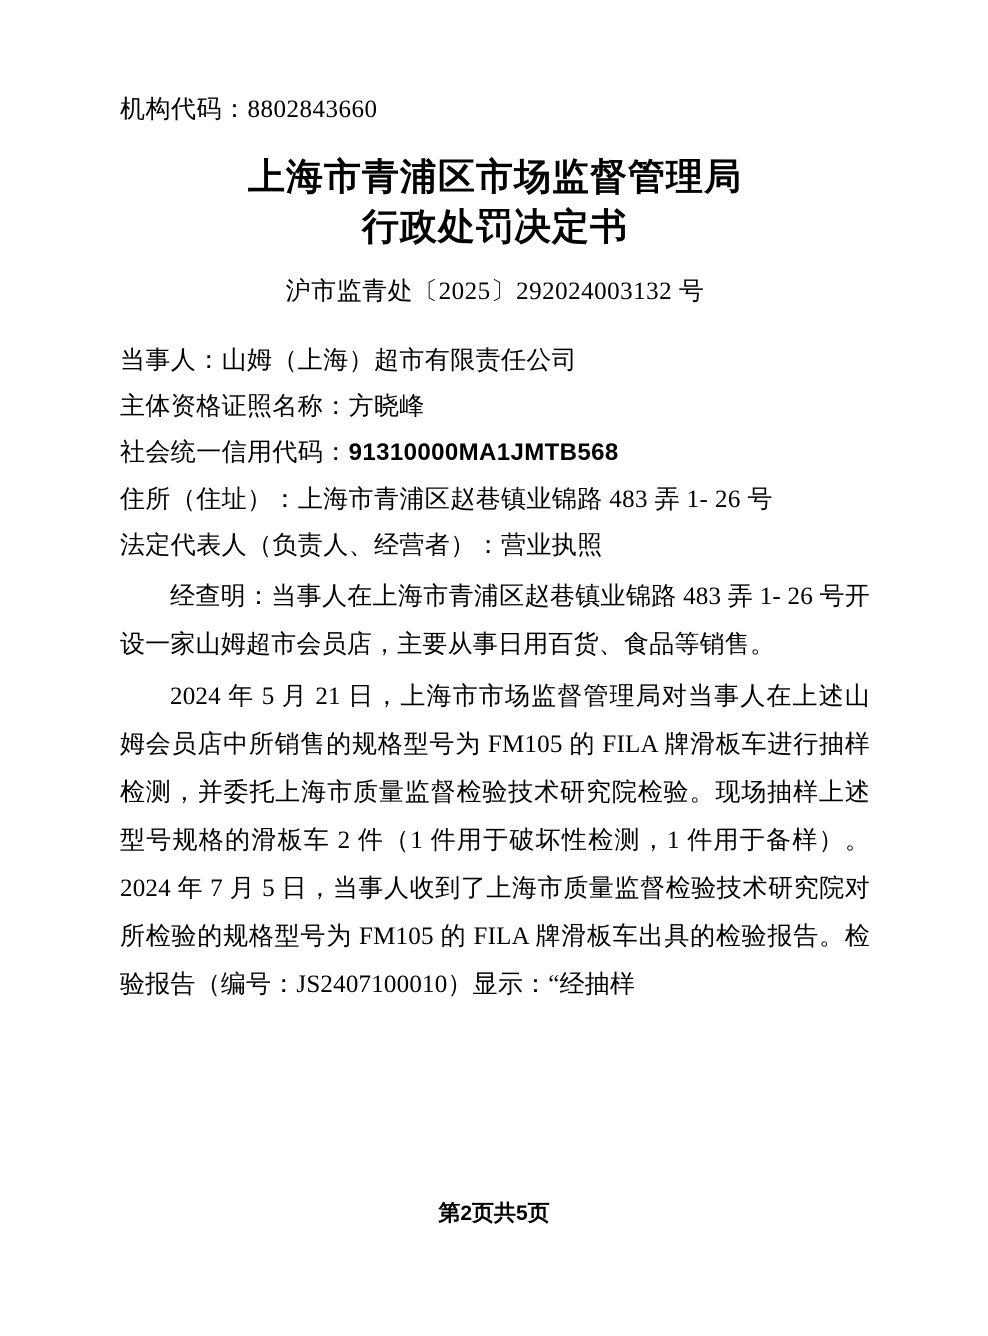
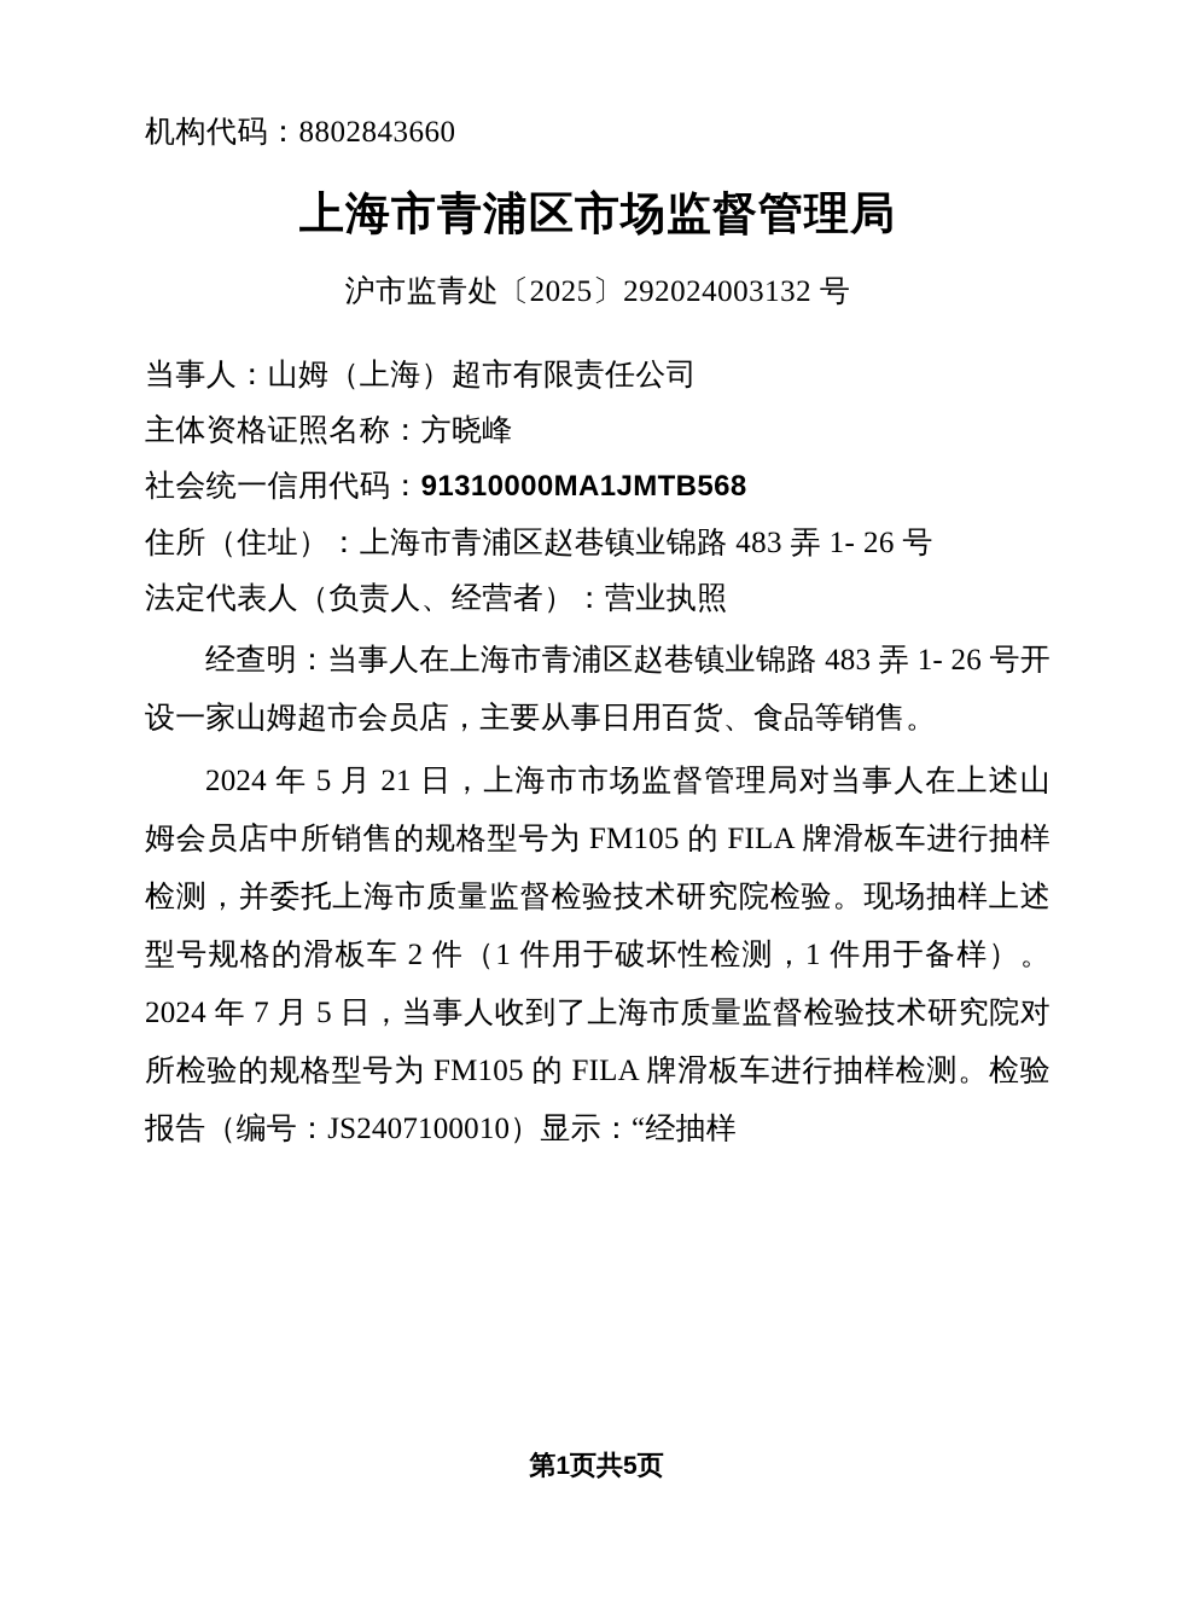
  机构代码：8802843660
  上海市青浦区市场监督管理局
- 行政处罚决定书
  沪市监青处〔2025〕292024003132 号
  当事人：山姆（上海）超市有限责任公司
  主体资格证照名称：方晓峰
  社会统一信用代码：91310000MA1JMTB568
  住所（住址）：上海市青浦区赵巷镇业锦路 483 弄 1- 26 号
  法定代表人（负责人、经营者）：营业执照
  经查明：当事人在上海市青浦区赵巷镇业锦路 483 弄 1- 26 号开设一家山姆超市会员店，主要从事日用百货、食品等销售。
- 2024 年 5 月 21 日，上海市市场监督管理局对当事人在上述山姆会员店中所销售的规格型号为 FM105 的 FILA 牌滑板车进行抽样检测，并委托上海市质量监督检验技术研究院检验。现场抽样上述型号规格的滑板车 2 件（1 件用于破坏性检测，1 件用于备样）。2024 年 7 月 5 日，当事人收到了上海市质量监督检验技术研究院对所检验的规格型号为 FM105 的 FILA 牌滑板车出具的检验报告。检验报告（编号：JS2407100010）显示：“经抽样
+ 2024 年 5 月 21 日，上海市市场监督管理局对当事人在上述山姆会员店中所销售的规格型号为 FM105 的 FILA 牌滑板车进行抽样检测，并委托上海市质量监督检验技术研究院检验。现场抽样上述型号规格的滑板车 2 件（1 件用于破坏性检测，1 件用于备样）。2024 年 7 月 5 日，当事人收到了上海市质量监督检验技术研究院对所检验的规格型号为 FM105 的 FILA 牌滑板车进行抽样检测。检验报告（编号：JS2407100010）显示：“经抽样
- 第2页共5页
+ 第1页共5页
